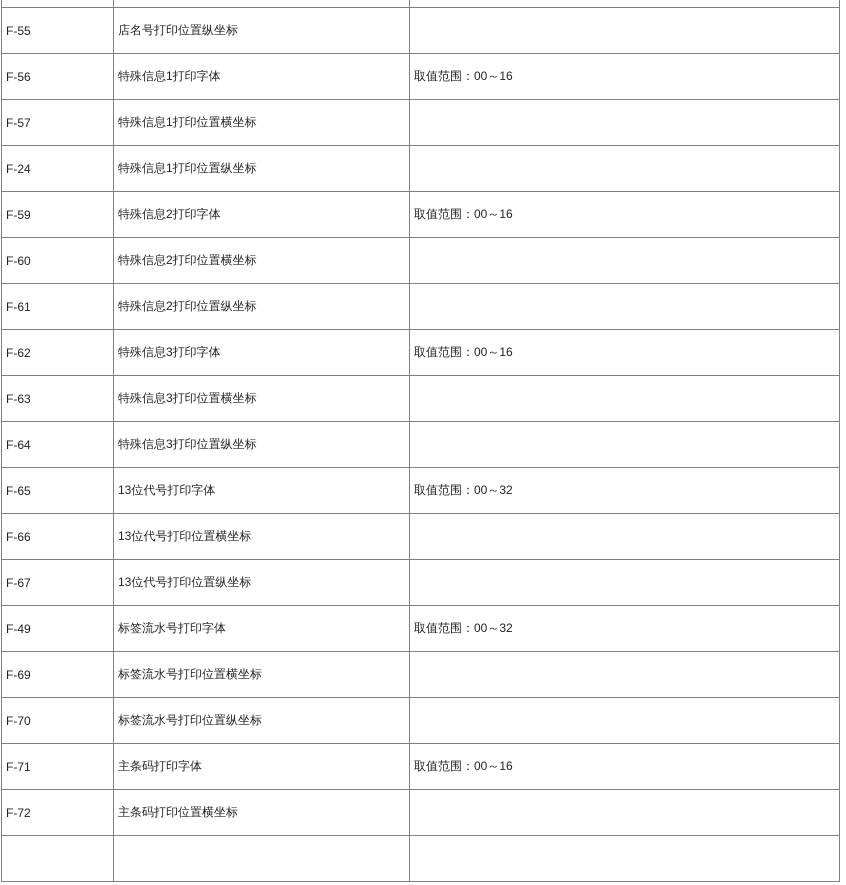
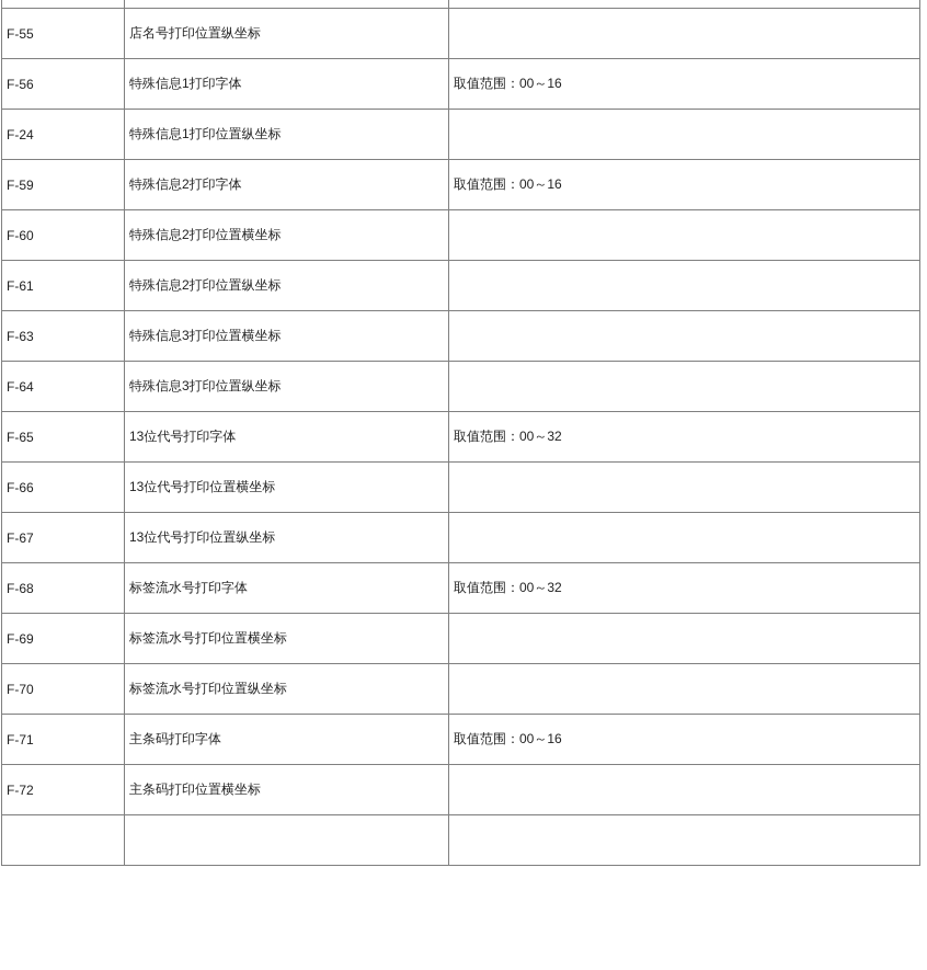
  F-55	店名号打印位置纵坐标
  F-56	特殊信息1打印字体	取值范围：00～16
- F-57	特殊信息1打印位置横坐标
  F-24	特殊信息1打印位置纵坐标
  F-59	特殊信息2打印字体	取值范围：00～16
  F-60	特殊信息2打印位置横坐标
  F-61	特殊信息2打印位置纵坐标
- F-62	特殊信息3打印字体	取值范围：00～16
  F-63	特殊信息3打印位置横坐标
  F-64	特殊信息3打印位置纵坐标
  F-65	13位代号打印字体	取值范围：00～32
  F-66	13位代号打印位置横坐标
  F-67	13位代号打印位置纵坐标
- F-49	标签流水号打印字体	取值范围：00～32
+ F-68	标签流水号打印字体	取值范围：00～32
  F-69	标签流水号打印位置横坐标
  F-70	标签流水号打印位置纵坐标
  F-71	主条码打印字体	取值范围：00～16
  F-72	主条码打印位置横坐标
